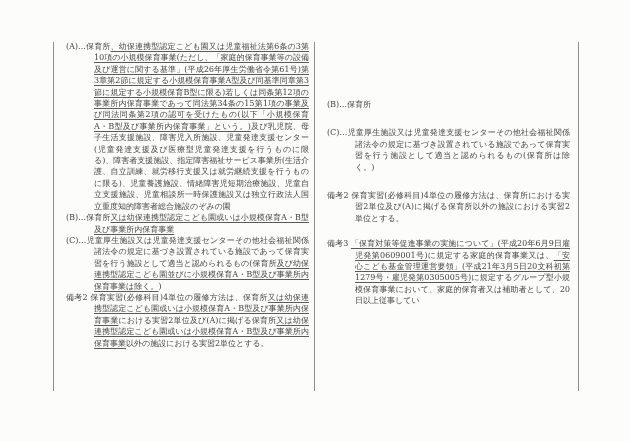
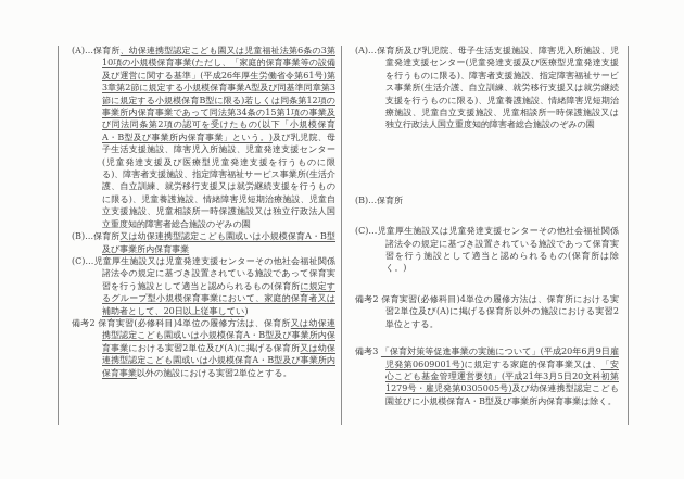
  (A)…保育所、幼保連携型認定こども園又は児童福祉法第6条の3第10項の小規模保育事業(ただし、「家庭的保育事業等の設備及び運営に関する基準」(平成26年厚生労働省令第61号)第3章第2節に規定する小規模保育事業A型及び同基準同章第3節に規定する小規模保育B型に限る)若しくは同条第12項の事業所内保育事業であって同法第34条の15第1項の事業及び同法同条第2項の認可を受けたもの(以下「小規模保育A・B型及び事業所内保育事業」という。)及び乳児院、母子生活支援施設、障害児入所施設、児童発達支援センター(児童発達支援及び医療型児童発達支援を行うものに限る)、障害者支援施設、指定障害福祉サービス事業所(生活介護、自立訓練、就労移行支援又は就労継続支援を行うものに限る)、児童養護施設、情緒障害児短期治療施設、児童自立支援施設、児童相談所一時保護施設又は独立行政法人国立重度知的障害者総合施設のぞみの園
  (B)…保育所又は幼保連携型認定こども園或いは小規模保育A・B型及び事業所内保育事業
- (C)…児童厚生施設又は児童発達支援センターその他社会福祉関係諸法令の規定に基づき設置されている施設であって保育実習を行う施設として適当と認められるもの(保育所及び幼保連携型認定こども園並びに小規模保育A・B型及び事業所内保育事業は除く。)
+ (C)…児童厚生施設又は児童発達支援センターその他社会福祉関係諸法令の規定に基づき設置されている施設であって保育実習を行う施設として適当と認められるもの(保育所に規定するグループ型小規模保育事業において、家庭的保育者又は補助者として、20日以上従事してい)
  備考2 保育実習(必修科目)4単位の履修方法は、保育所又は幼保連携型認定こども園或いは小規模保育A・B型及び事業所内保育事業における実習2単位及び(A)に掲げる保育所又は幼保連携型認定こども園或いは小規模保育A・B型及び事業所内保育事業以外の施設における実習2単位とする。
+ (A)…保育所及び乳児院、母子生活支援施設、障害児入所施設、児童発達支援センター(児童発達支援及び医療型児童発達支援を行うものに限る)、障害者支援施設、指定障害福祉サービス事業所(生活介護、自立訓練、就労移行支援又は就労継続支援を行うものに限る)、児童養護施設、情緒障害児短期治療施設、児童自立支援施設、児童相談所一時保護施設又は独立行政法人国立重度知的障害者総合施設のぞみの園
  (B)…保育所
  (C)…児童厚生施設又は児童発達支援センターその他社会福祉関係諸法令の規定に基づき設置されている施設であって保育実習を行う施設として適当と認められるもの(保育所は除く。)
  備考2 保育実習(必修科目)4単位の履修方法は、保育所における実習2単位及び(A)に掲げる保育所以外の施設における実習2単位とする。
- 備考3 「保育対策等促進事業の実施について」(平成20年6月9日雇児発第0609001号)に規定する家庭的保育事業又は、「安心こども基金管理運営要領」(平成21年3月5日20文科初第1279号・雇児発第0305005号)に規定するグループ型小規模保育事業において、家庭的保育者又は補助者として、20日以上従事してい
+ 備考3 「保育対策等促進事業の実施について」(平成20年6月9日雇児発第0609001号)に規定する家庭的保育事業又は、「安心こども基金管理運営要領」(平成21年3月5日20文科初第1279号・雇児発第0305005号)及び幼保連携型認定こども園並びに小規模保育A・B型及び事業所内保育事業は除く。
